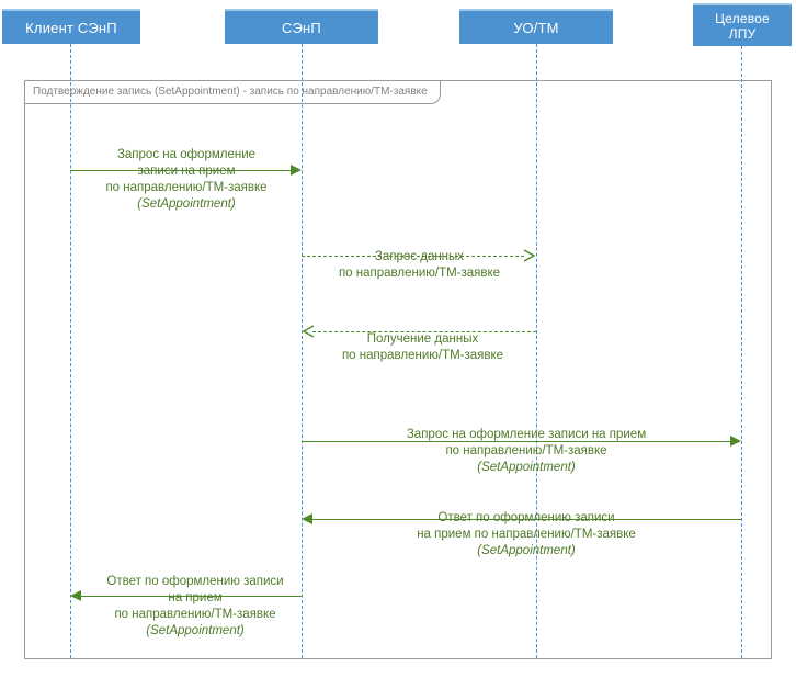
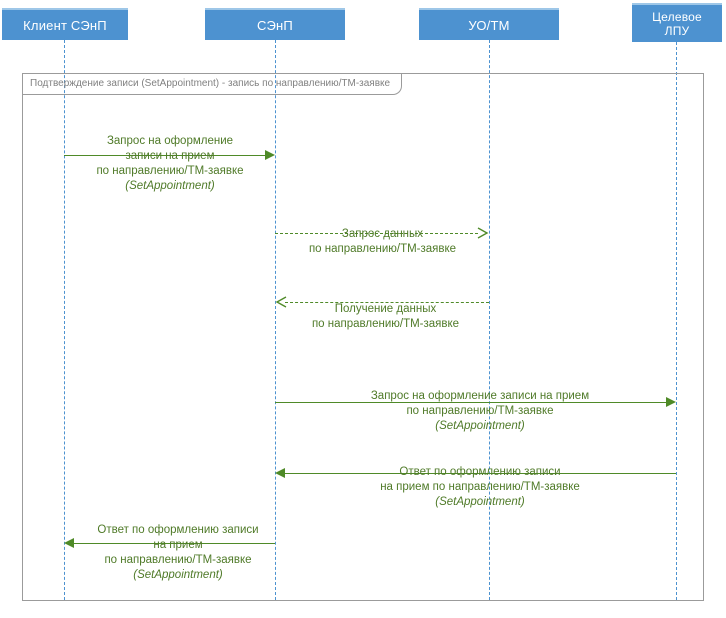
  Клиент СЭнП
  СЭнП
  УО/ТМ
  Целевое
  ЛПУ
- Подтверждение запись (SetAppointment) - запись по направлению/ТМ-заявке
+ Подтверждение записи (SetAppointment) - запись по направлению/ТМ-заявке
  Запрос на оформление
  записи на прием
  по направлению/ТМ-заявке
  (SetAppointment)
  Запрос данных
  по направлению/ТМ-заявке
  Получение данных
  по направлению/ТМ-заявке
  Запрос на оформление записи на прием
  по направлению/ТМ-заявке
  (SetAppointment)
  Ответ по оформлению записи
  на прием по направлению/ТМ-заявке
  (SetAppointment)
  Ответ по оформлению записи
  на прием
  по направлению/ТМ-заявке
  (SetAppointment)
